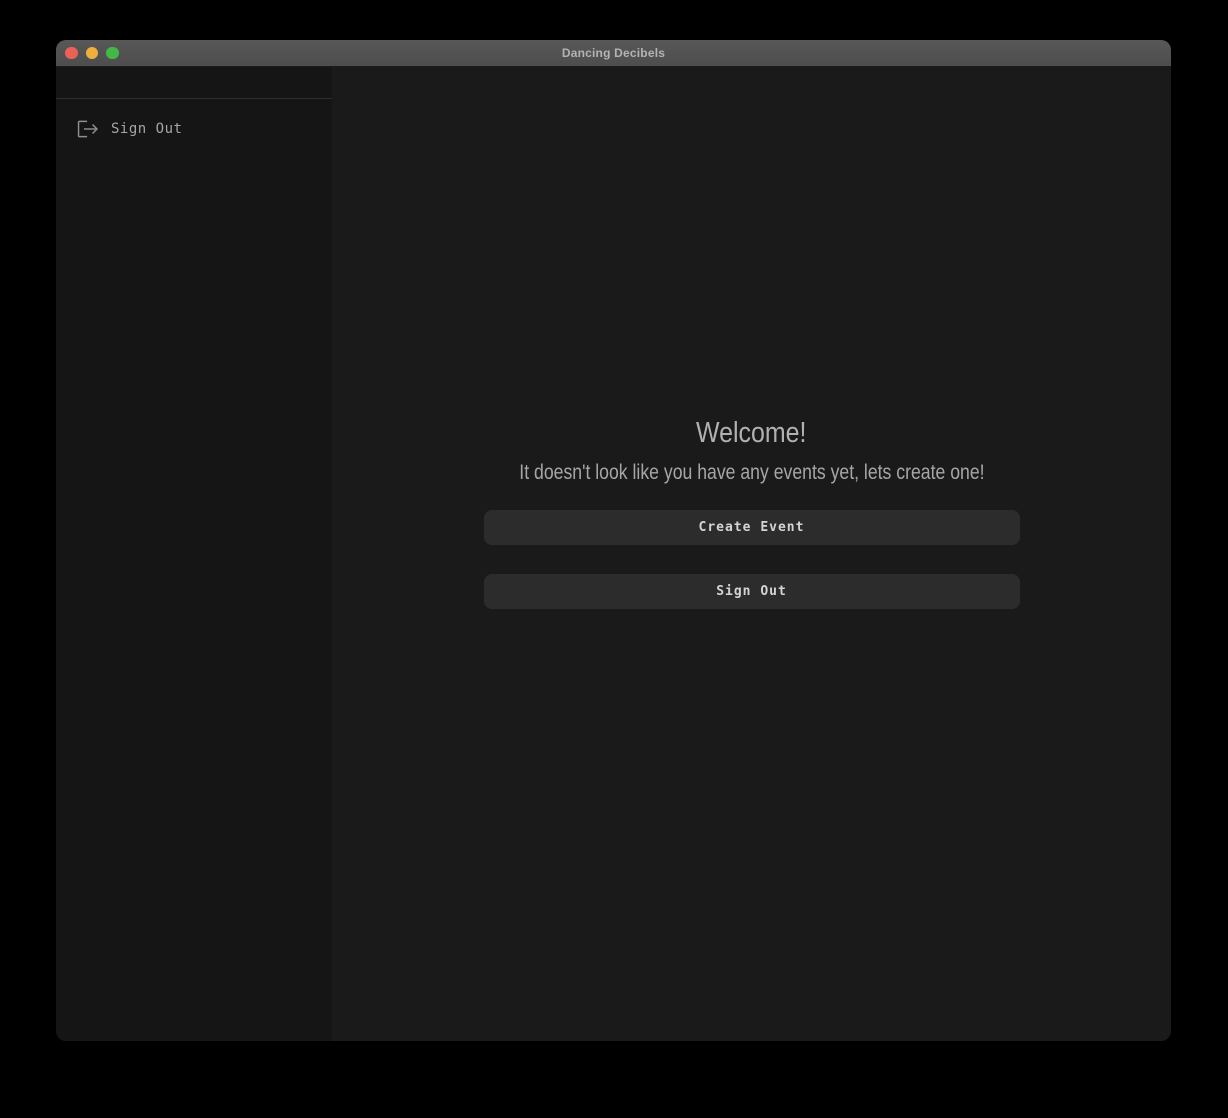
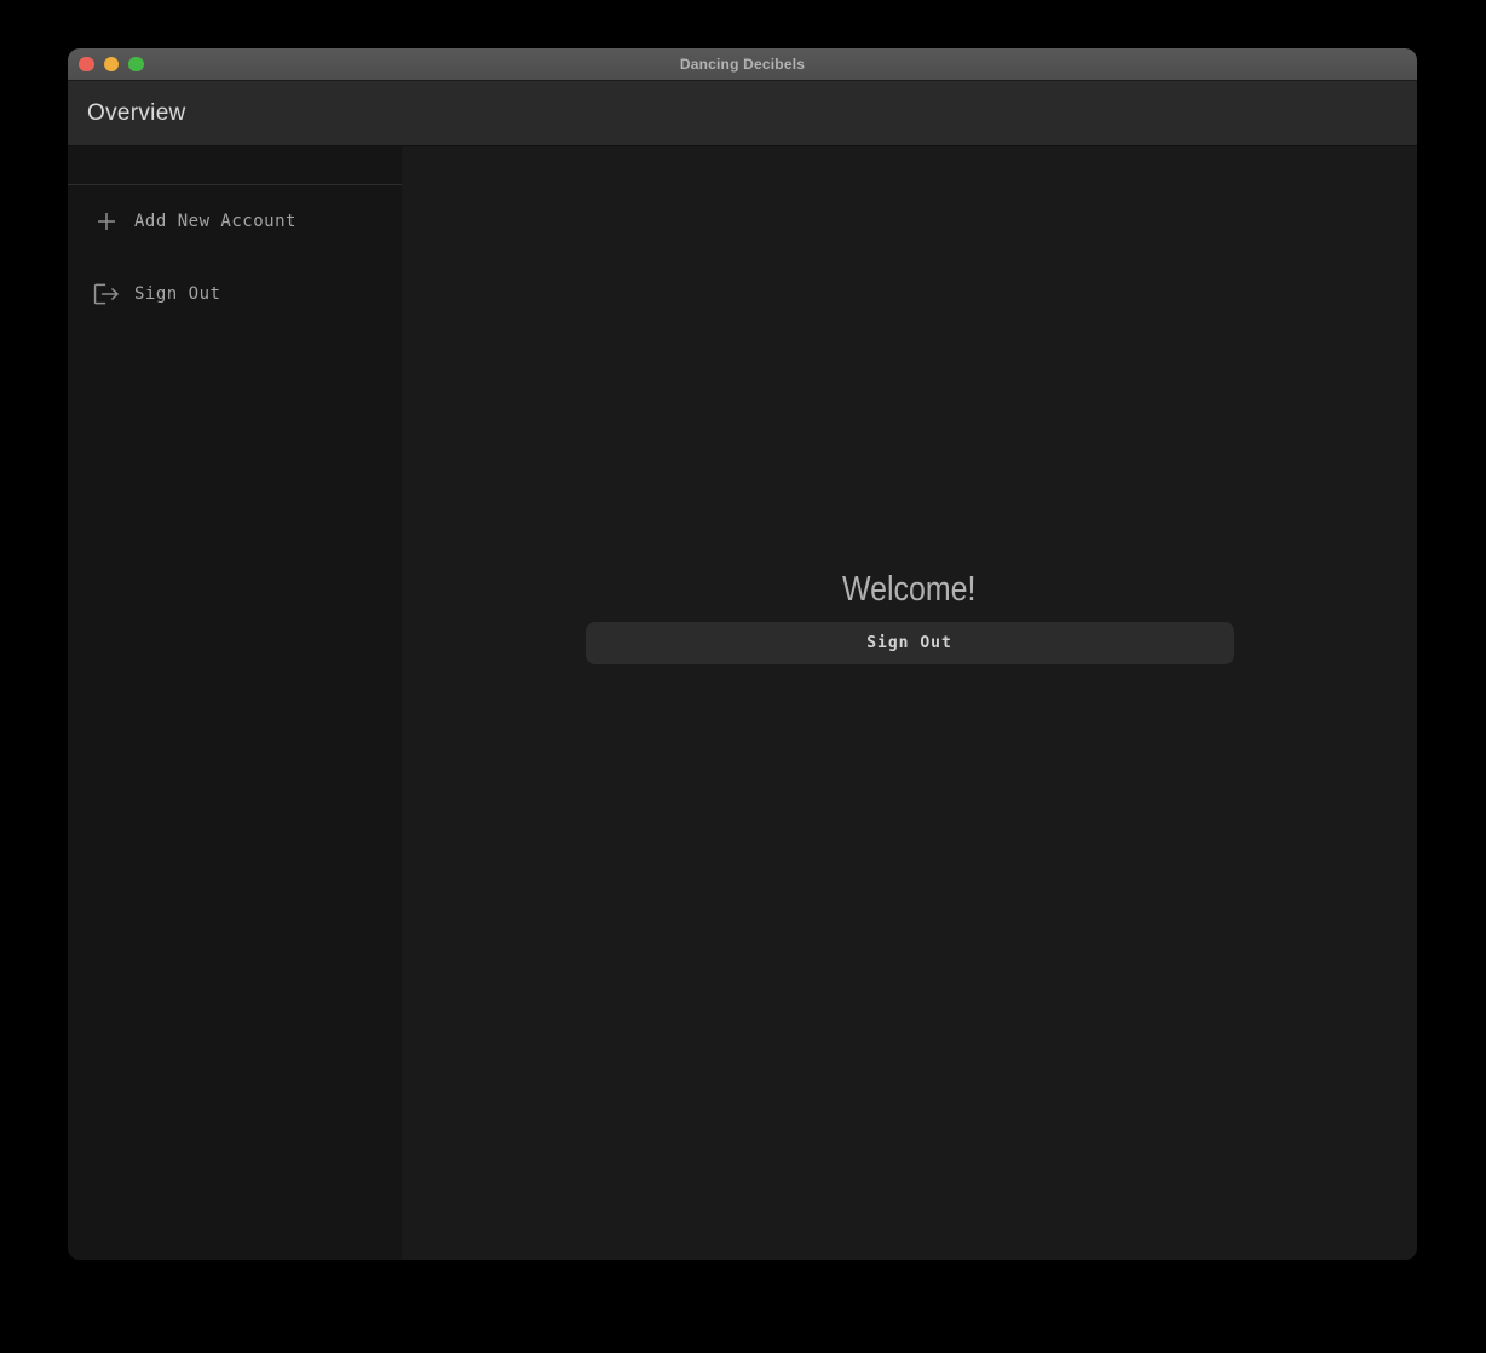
  Dancing Decibels
+ Overview
+ Add New Account
  Sign Out
  Welcome!
- It doesn't look like you have any events yet, lets create one!
- Create Event
  Sign Out
